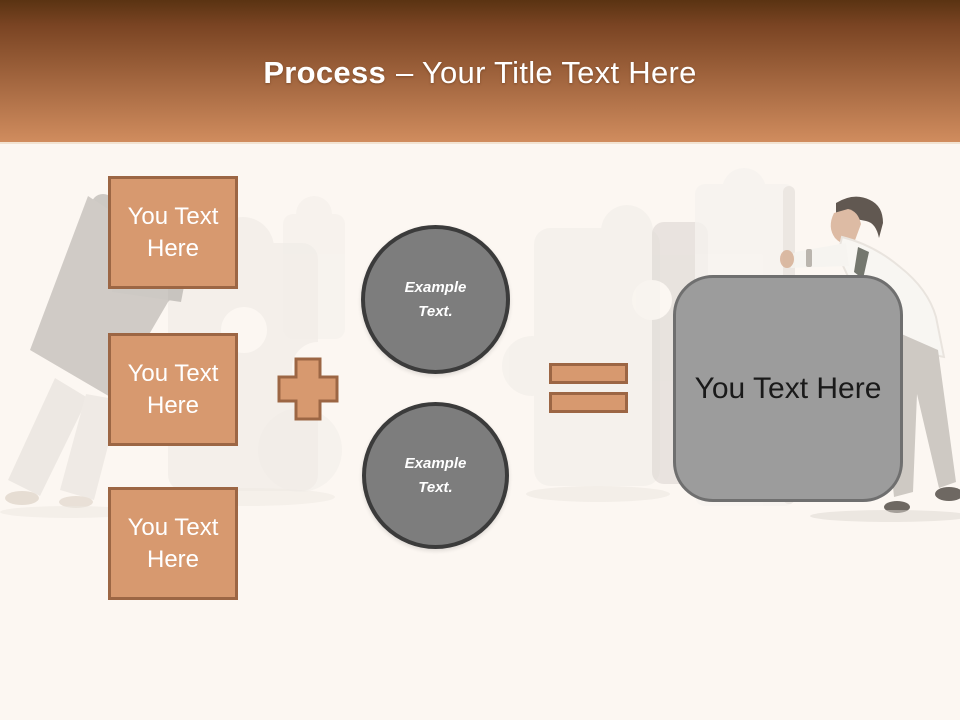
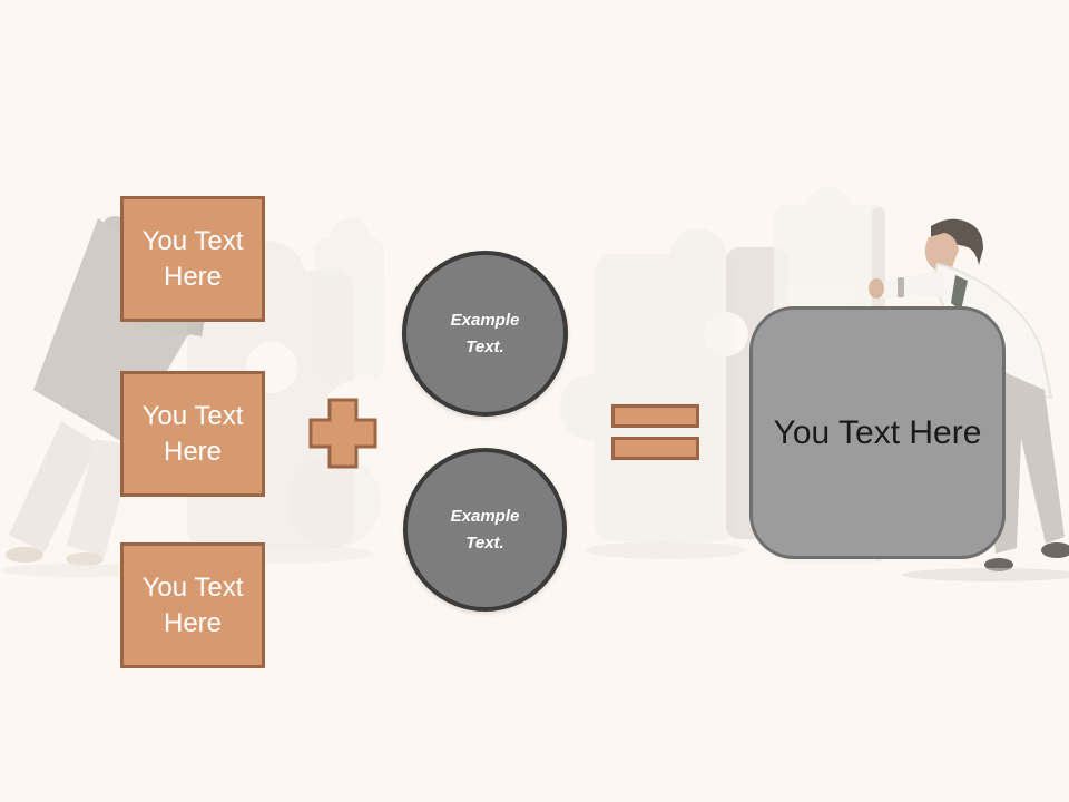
- Process – Your Title Text Here
  You Text Here
  You Text Here
  You Text Here
  Example Text.
  Example Text.
  You Text Here
